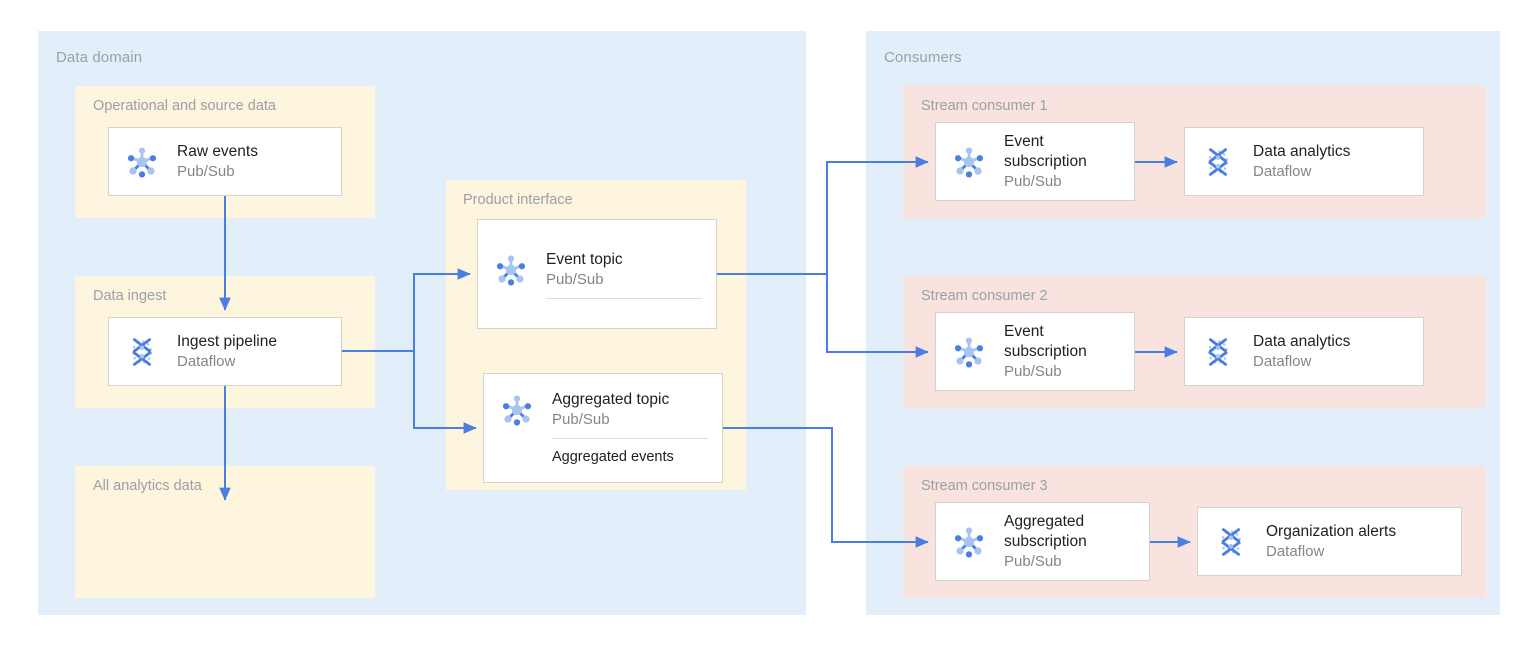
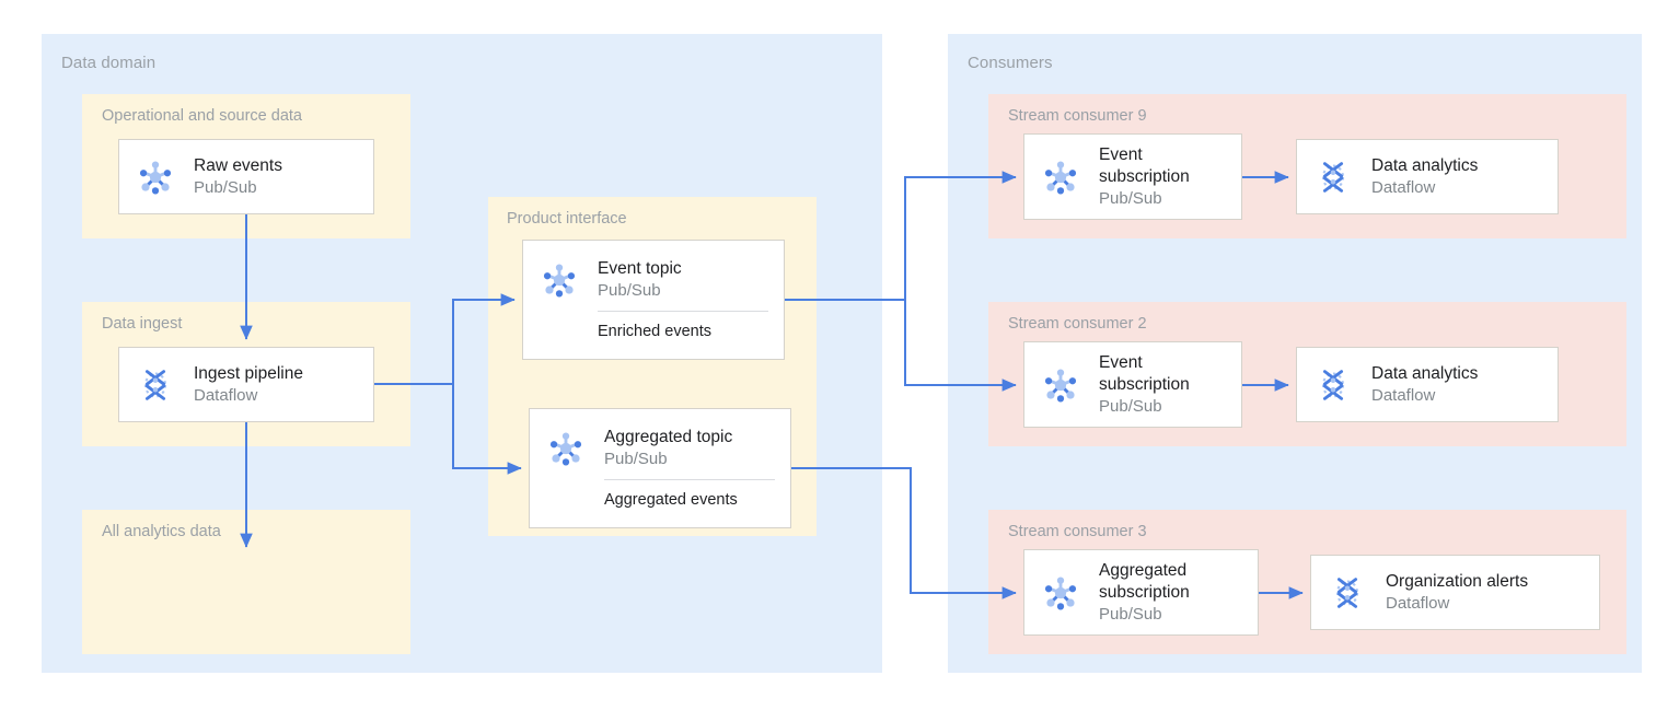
  Data domain
  Operational and source data
  Raw events
  Pub/Sub
  Data ingest
  Ingest pipeline
  Dataflow
  All analytics data
  Product interface
  Event topic
  Pub/Sub
+ Enriched events
  Aggregated topic
  Pub/Sub
  Aggregated events
  Consumers
- Stream consumer 1
+ Stream consumer 9
  Event
  subscription
  Pub/Sub
  Data analytics
  Dataflow
  Stream consumer 2
  Event
  subscription
  Pub/Sub
  Data analytics
  Dataflow
  Stream consumer 3
  Aggregated
  subscription
  Pub/Sub
  Organization alerts
  Dataflow
